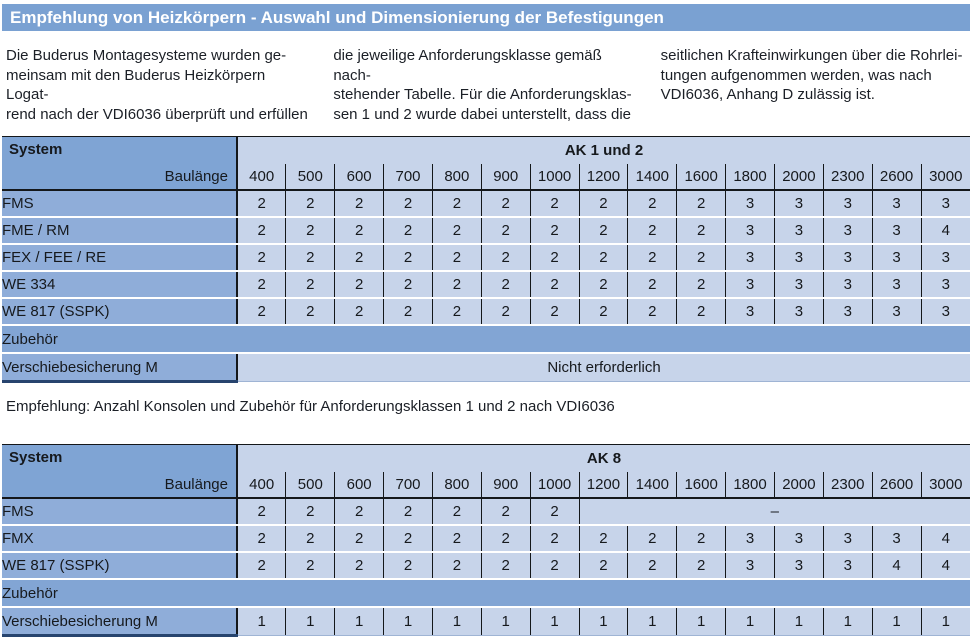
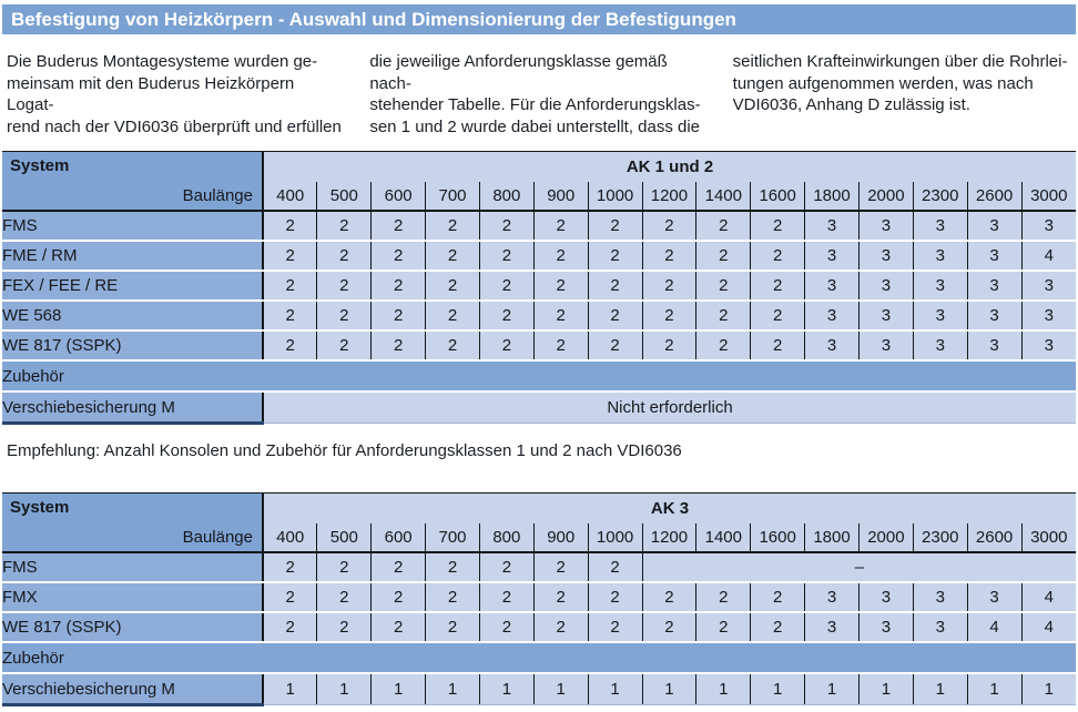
- Empfehlung von Heizkörpern - Auswahl und Dimensionierung der Befestigungen
+ Befestigung von Heizkörpern - Auswahl und Dimensionierung der Befestigungen
  Die Buderus Montagesysteme wurden ge-
  meinsam mit den Buderus Heizkörpern Logat-
  rend nach der VDI6036 überprüft und erfüllen
  die jeweilige Anforderungsklasse gemäß nach-
  stehender Tabelle. Für die Anforderungsklas-
  sen 1 und 2 wurde dabei unterstellt, dass die
  seitlichen Krafteinwirkungen über die Rohrlei-
  tungen aufgenommen werden, was nach
  VDI6036, Anhang D zulässig ist.
  SystemBaulänge	AK 1 und 2
  400	500	600	700	800	900	1000	1200	1400	1600	1800	2000	2300	2600	3000
  FMS	2	2	2	2	2	2	2	2	2	2	3	3	3	3	3
  FME / RM	2	2	2	2	2	2	2	2	2	2	3	3	3	3	4
  FEX / FEE / RE	2	2	2	2	2	2	2	2	2	2	3	3	3	3	3
- WE 334	2	2	2	2	2	2	2	2	2	2	3	3	3	3	3
+ WE 568	2	2	2	2	2	2	2	2	2	2	3	3	3	3	3
  WE 817 (SSPK)	2	2	2	2	2	2	2	2	2	2	3	3	3	3	3
  Zubehör
  Verschiebesicherung M	Nicht erforderlich
  Empfehlung: Anzahl Konsolen und Zubehör für Anforderungsklassen 1 und 2 nach VDI6036
- SystemBaulänge	AK 8
+ SystemBaulänge	AK 3
  400	500	600	700	800	900	1000	1200	1400	1600	1800	2000	2300	2600	3000
  FMS	2	2	2	2	2	2	2	–
  FMX	2	2	2	2	2	2	2	2	2	2	3	3	3	3	4
  WE 817 (SSPK)	2	2	2	2	2	2	2	2	2	2	3	3	3	4	4
  Zubehör
  Verschiebesicherung M	1	1	1	1	1	1	1	1	1	1	1	1	1	1	1
